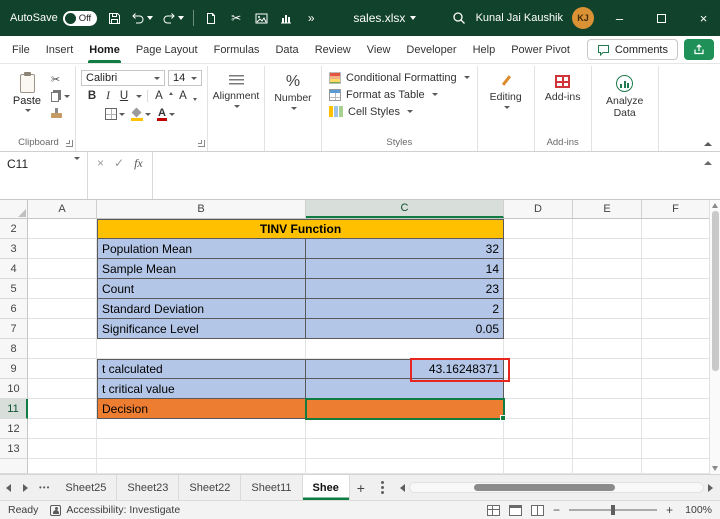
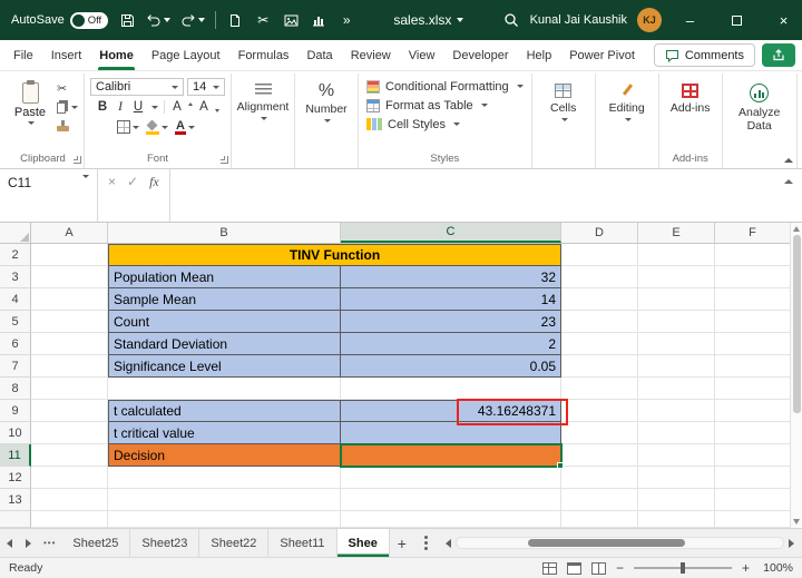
  AutoSave
  Off
  ✂
  »
  sales.xlsx
  Kunal Jai Kaushik
  KJ
  –
  ×
  File
  Insert
  Home
  Page Layout
  Formulas
  Data
  Review
  View
  Developer
  Help
  Power Pivot
  Comments
  Paste
  ✂
  Clipboard
  Calibri
  14
  B
  I
  U
  A
  A
  A
+ Font
  Alignment
  %
  Number
  Conditional Formatting
  Format as Table
  Cell Styles
  Styles
+ Cells
  Editing
  Add-ins
  Add-ins
  Analyze Data
  C11
  ×
  ✓
  fx
  A
  B
  C
  D
  E
  F
  2
  TINV Function
  3
  Population Mean
  32
  4
  Sample Mean
  14
  5
  Count
  23
  6
  Standard Deviation
  2
  7
  Significance Level
  0.05
  8
  9
  t calculated
  43.16248371
  10
  t critical value
  11
  Decision
  12
  13
  •••
  Sheet25
  Sheet23
  Sheet22
  Sheet11
  Shee
  +
  Ready
- Accessibility: Investigate
  −
  +
  100%
